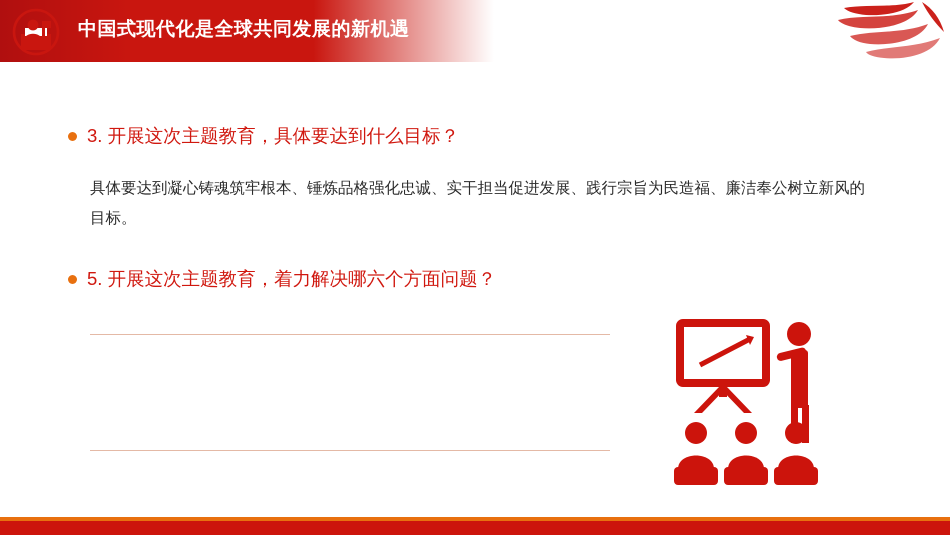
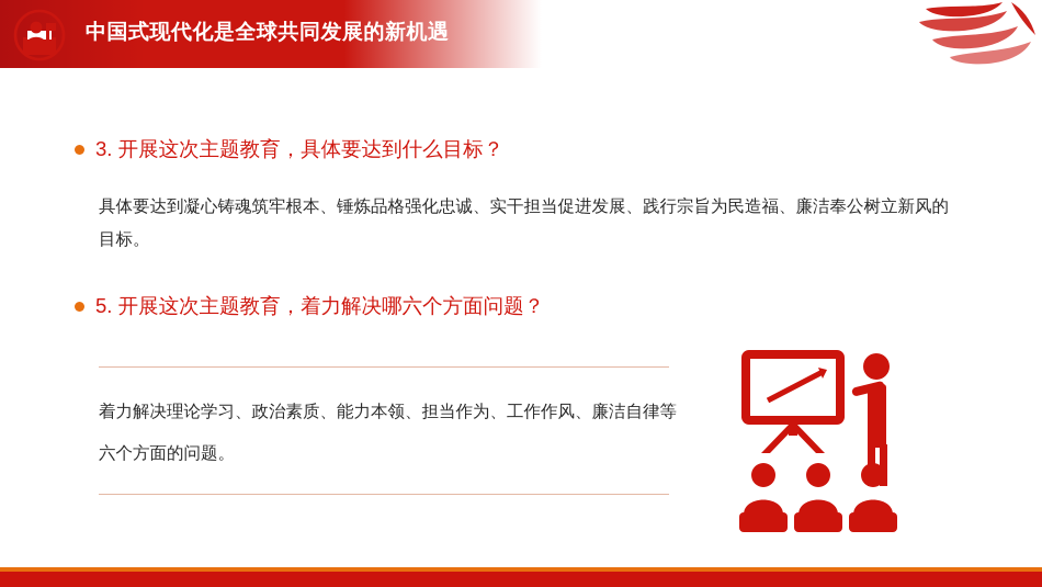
  中国式现代化是全球共同发展的新机遇
  3. 开展这次主题教育，具体要达到什么目标？
  具体要达到凝心铸魂筑牢根本、锤炼品格强化忠诚、实干担当促进发展、践行宗旨为民造福、廉洁奉公树立新风的目标。
  5. 开展这次主题教育，着力解决哪六个方面问题？
+ 着力解决理论学习、政治素质、能力本领、担当作为、工作作风、廉洁自律等六个方面的问题。
